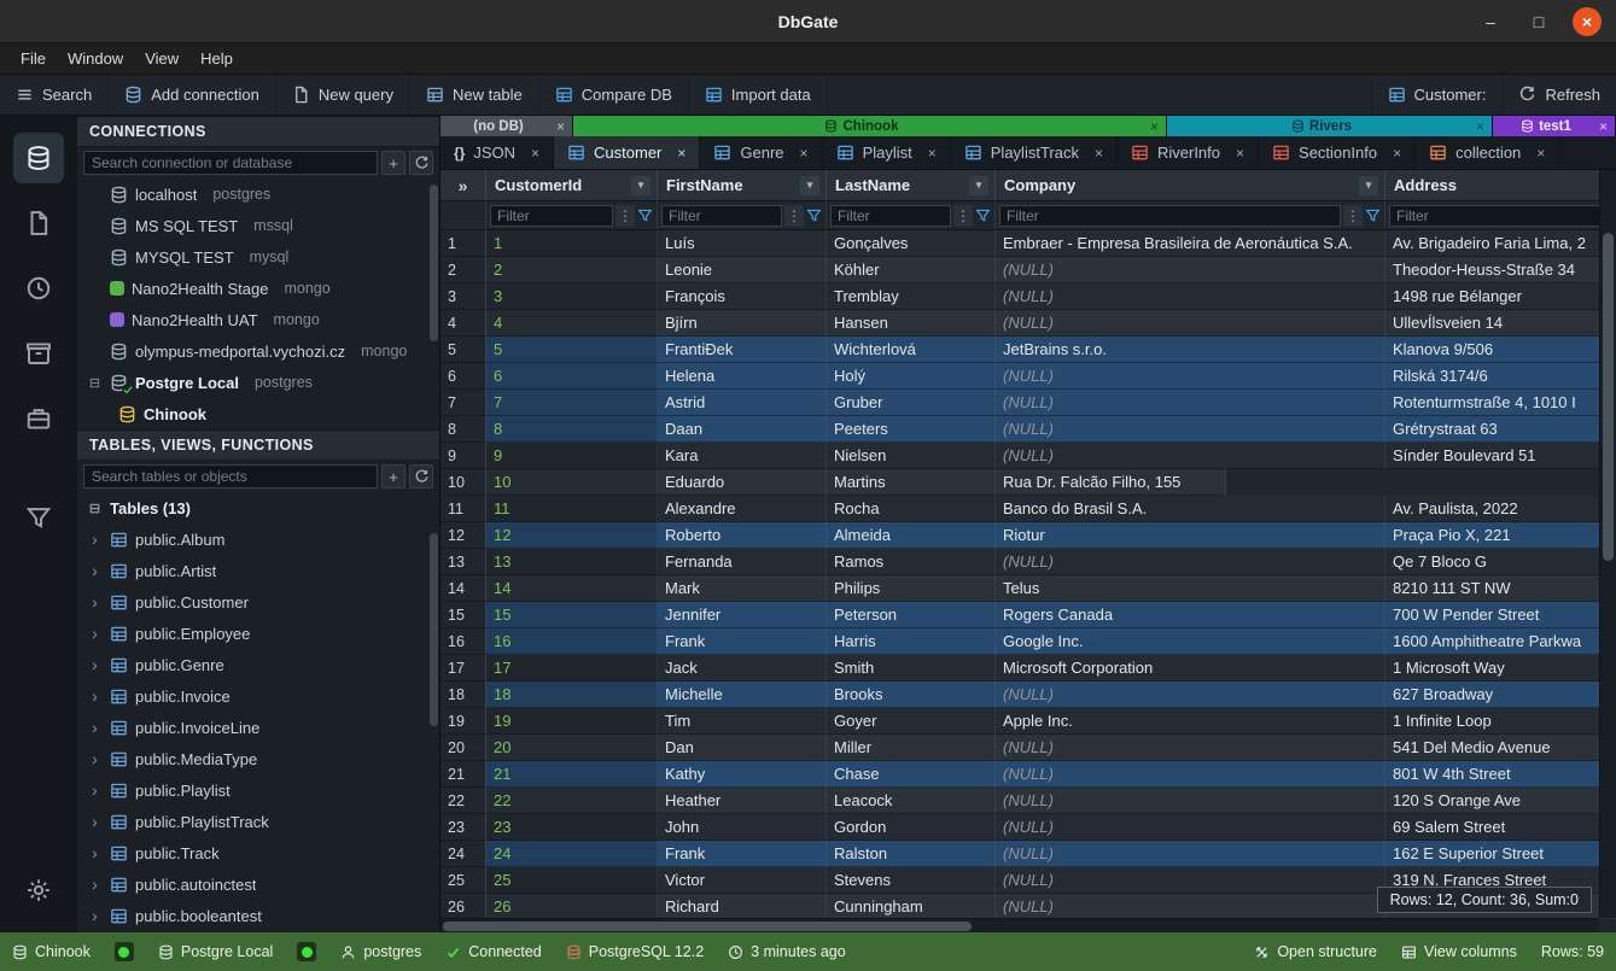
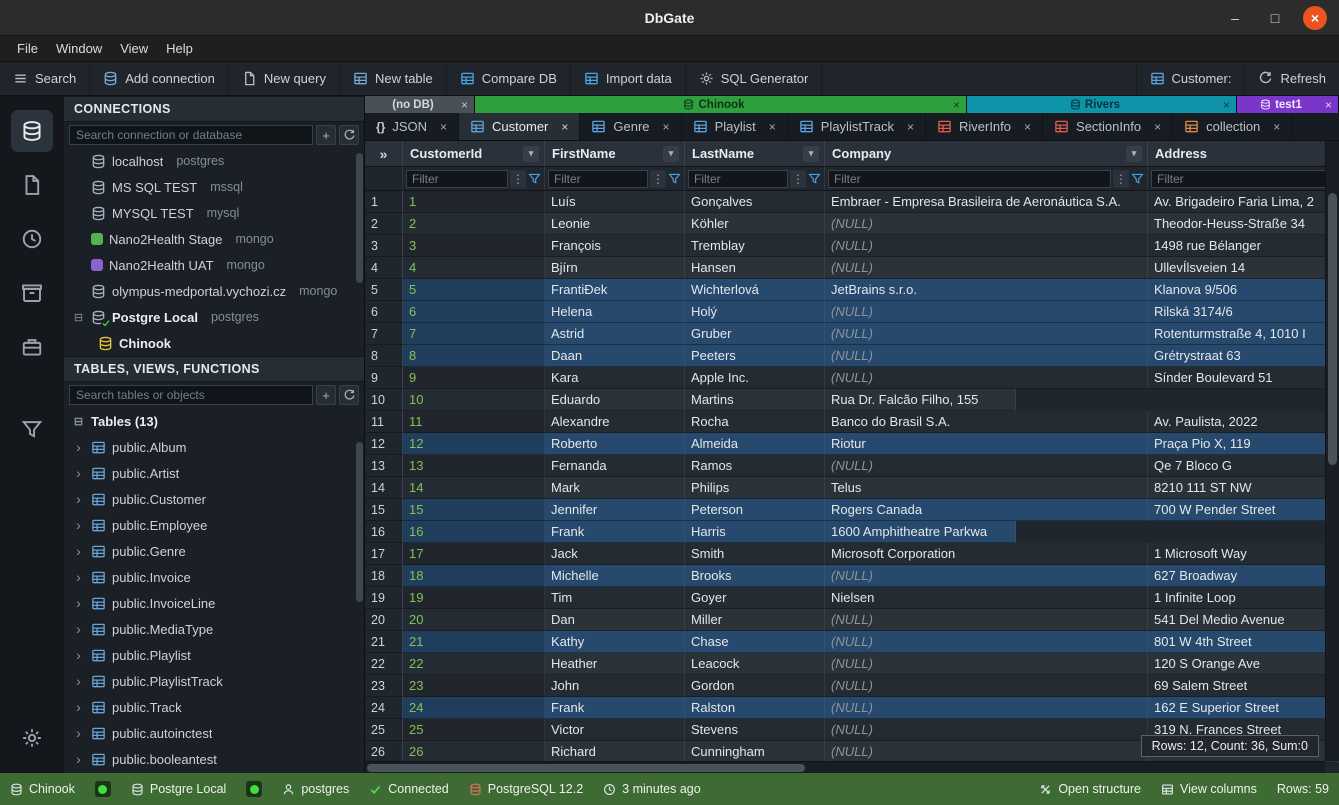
  DbGate
  –
  □
  ×
  File
  Window
  View
  Help
  Search
  Add connection
  New query
  New table
  Compare DB
  Import data
+ SQL Generator
  Customer:
  Refresh
  CONNECTIONS
  Search connection or database
  +
  localhost
  postgres
  MS SQL TEST
  mssql
  MYSQL TEST
  mysql
  Nano2Health Stage
  mongo
  Nano2Health UAT
  mongo
  olympus-medportal.vychozi.cz
  mongo
  ⊟
  Postgre Local
  postgres
  Chinook
  TABLES, VIEWS, FUNCTIONS
  Search tables or objects
  +
  ⊟
  Tables (13)
  ›
  public.Album
  ›
  public.Artist
  ›
  public.Customer
  ›
  public.Employee
  ›
  public.Genre
  ›
  public.Invoice
  ›
  public.InvoiceLine
  ›
  public.MediaType
  ›
  public.Playlist
  ›
  public.PlaylistTrack
  ›
  public.Track
  ›
  public.autoinctest
  ›
  public.booleantest
  (no DB)
  ×
  Chinook
  ×
  Rivers
  ×
  test1
  ×
  {}
  JSON
  ×
  Customer
  ×
  Genre
  ×
  Playlist
  ×
  PlaylistTrack
  ×
  RiverInfo
  ×
  SectionInfo
  ×
  collection
  ×
  »
  CustomerId
  ▾
  FirstName
  ▾
  LastName
  ▾
  Company
  ▾
  Address
  Filter
  ⋮
  Filter
  ⋮
  Filter
  ⋮
  Filter
  ⋮
  Filter
  1
  1
  Luís
  Gonçalves
  Embraer - Empresa Brasileira de Aeronáutica S.A.
  Av. Brigadeiro Faria Lima, 2
  2
  2
  Leonie
  Köhler
  (NULL)
  Theodor-Heuss-Straße 34
  3
  3
  François
  Tremblay
  (NULL)
  1498 rue Bélanger
  4
  4
  Bjírn
  Hansen
  (NULL)
  UllevÍlsveien 14
  5
  5
  FrantiĐek
  Wichterlová
  JetBrains s.r.o.
  Klanova 9/506
  6
  6
  Helena
  Holý
  (NULL)
  Rilská 3174/6
  7
  7
  Astrid
  Gruber
  (NULL)
  Rotenturmstraße 4, 1010 I
  8
  8
  Daan
  Peeters
  (NULL)
  Grétrystraat 63
  9
  9
  Kara
- Nielsen
+ Apple Inc.
  (NULL)
  Sínder Boulevard 51
  10
  10
  Eduardo
  Martins
  Rua Dr. Falcão Filho, 155
  11
  11
  Alexandre
  Rocha
  Banco do Brasil S.A.
  Av. Paulista, 2022
  12
  12
  Roberto
  Almeida
  Riotur
- Praça Pio X, 221
+ Praça Pio X, 119
  13
  13
  Fernanda
  Ramos
  (NULL)
  Qe 7 Bloco G
  14
  14
  Mark
  Philips
  Telus
  8210 111 ST NW
  15
  15
  Jennifer
  Peterson
  Rogers Canada
  700 W Pender Street
  16
  16
  Frank
  Harris
- Google Inc.
  1600 Amphitheatre Parkwa
  17
  17
  Jack
  Smith
  Microsoft Corporation
  1 Microsoft Way
  18
  18
  Michelle
  Brooks
  (NULL)
  627 Broadway
  19
  19
  Tim
  Goyer
- Apple Inc.
+ Nielsen
  1 Infinite Loop
  20
  20
  Dan
  Miller
  (NULL)
  541 Del Medio Avenue
  21
  21
  Kathy
  Chase
  (NULL)
  801 W 4th Street
  22
  22
  Heather
  Leacock
  (NULL)
  120 S Orange Ave
  23
  23
  John
  Gordon
  (NULL)
  69 Salem Street
  24
  24
  Frank
  Ralston
  (NULL)
  162 E Superior Street
  25
  25
  Victor
  Stevens
  (NULL)
  319 N. Frances Street
  26
  26
  Richard
  Cunningham
  (NULL)
  Rows: 12, Count: 36, Sum:0
  Chinook
  Postgre Local
  postgres
  Connected
  PostgreSQL 12.2
  3 minutes ago
  Open structure
  View columns
  Rows: 59
